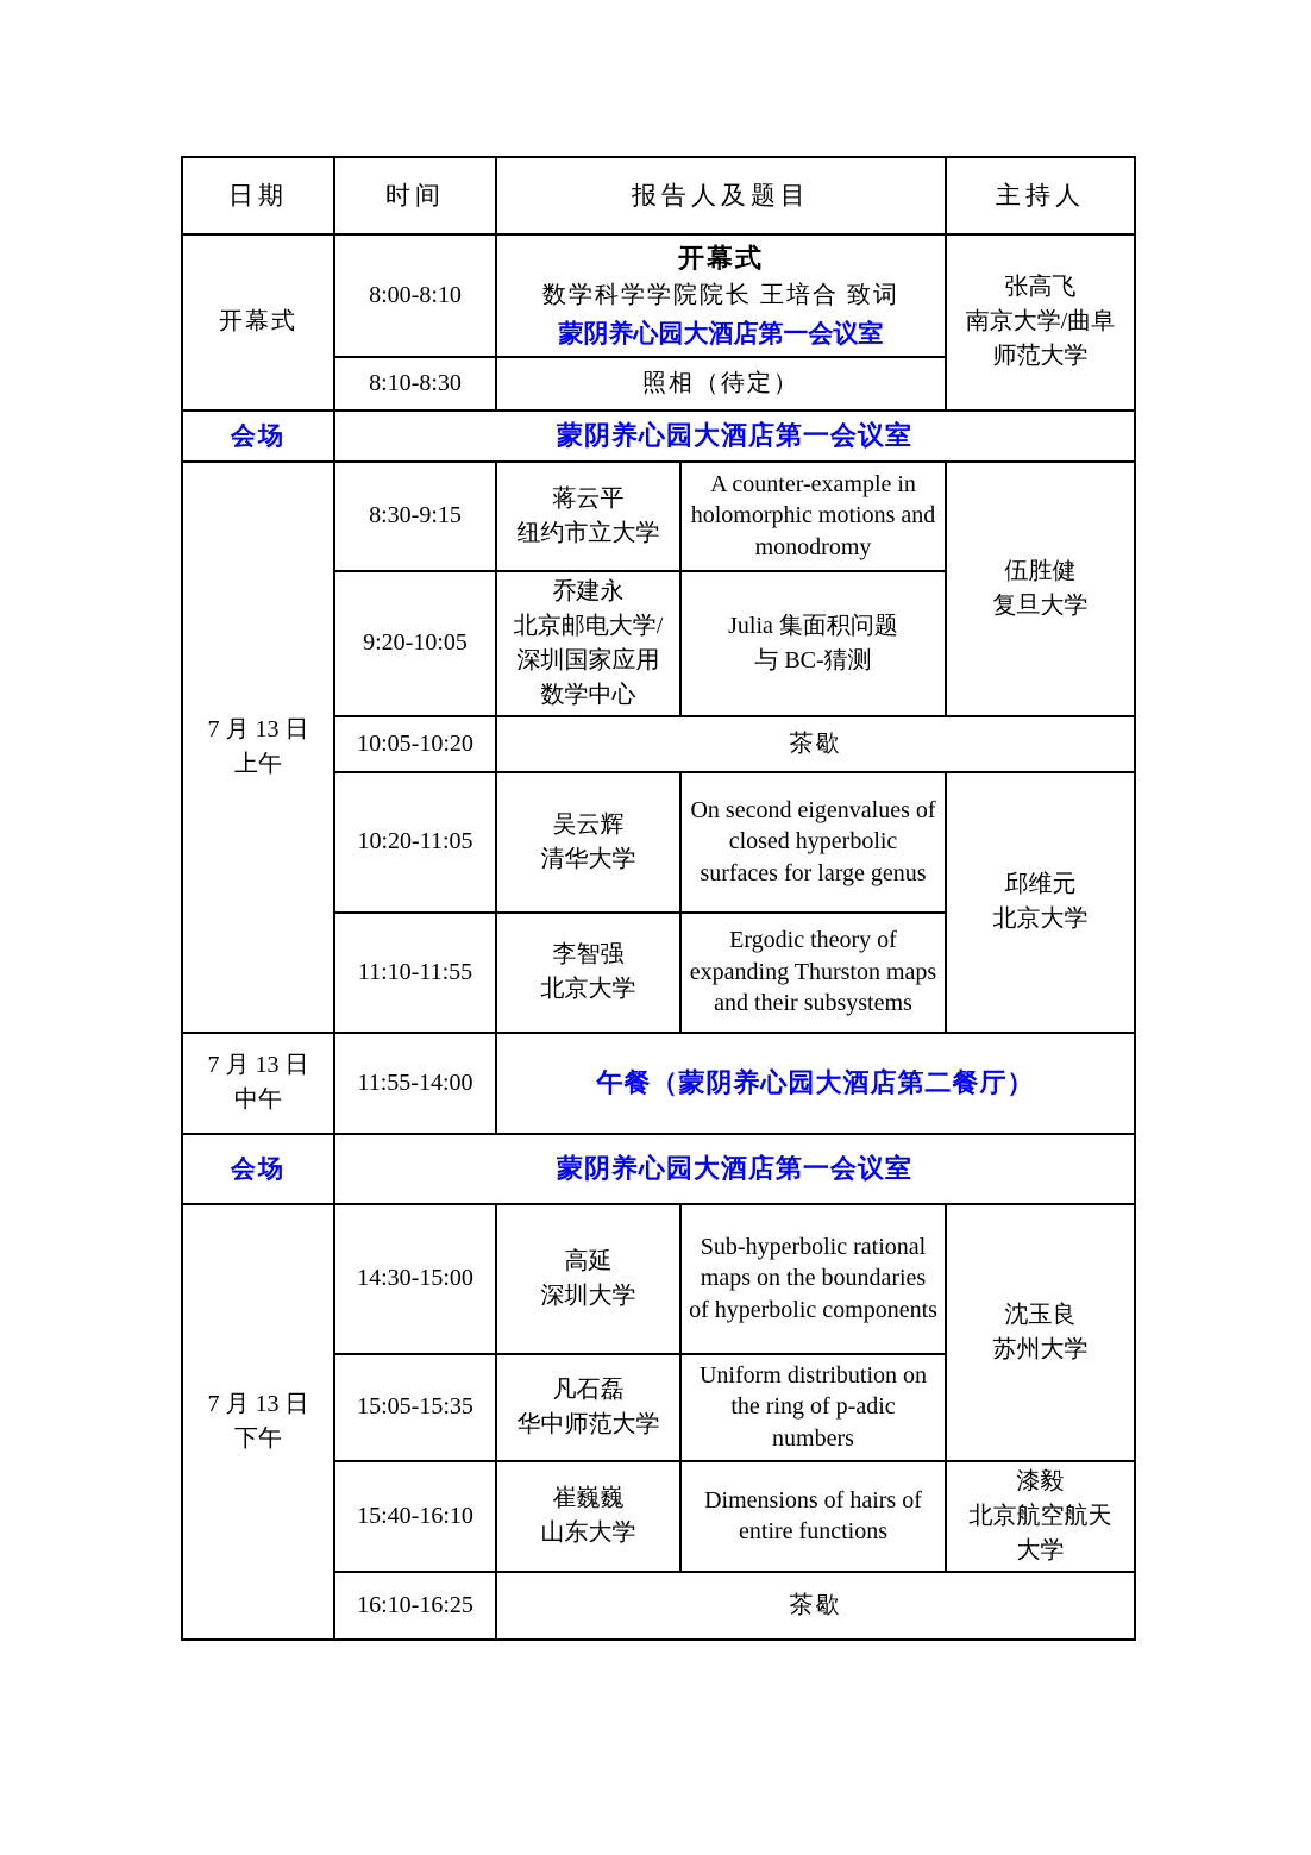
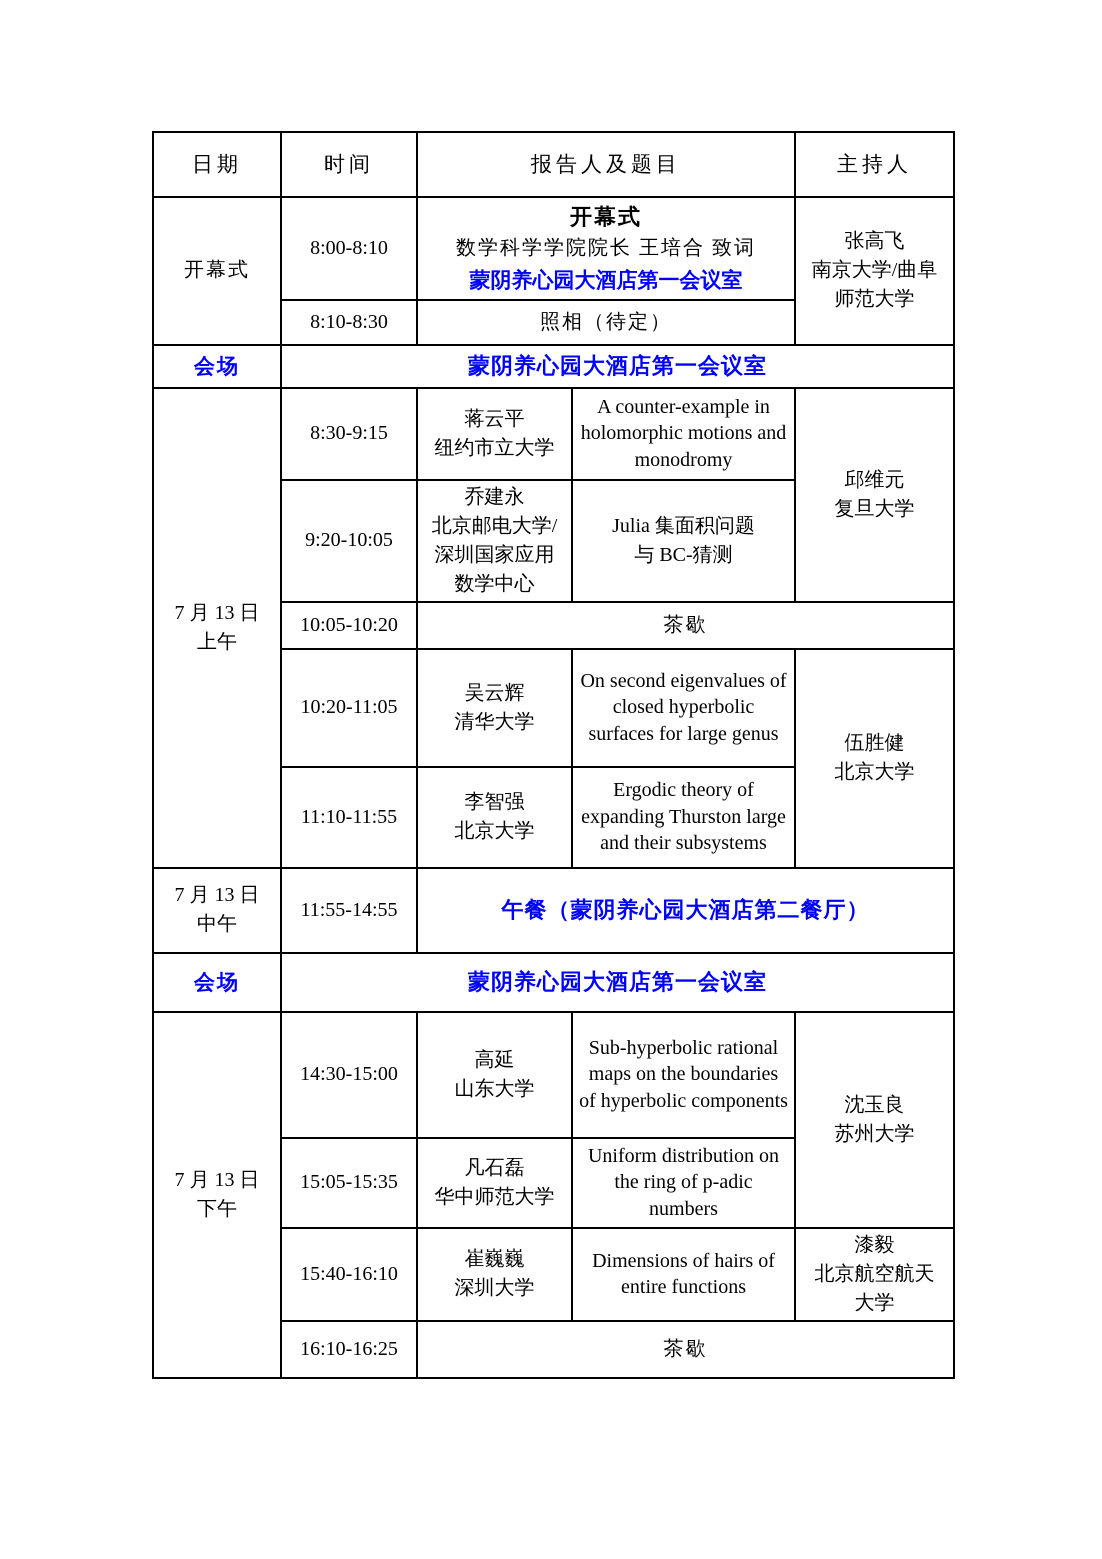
  日期	时间	报告人及题目	主持人
  开幕式	8:00-8:10	开幕式 数学科学学院院长 王培合 致词 蒙阴养心园大酒店第一会议室	张高飞 南京大学/曲阜 师范大学
  8:10-8:30	照相（待定）
  会场	蒙阴养心园大酒店第一会议室
- 7 月 13 日 上午	8:30-9:15	蒋云平 纽约市立大学	A counter-example in holomorphic motions and monodromy	伍胜健 复旦大学
+ 7 月 13 日 上午	8:30-9:15	蒋云平 纽约市立大学	A counter-example in holomorphic motions and monodromy	邱维元 复旦大学
  9:20-10:05	乔建永 北京邮电大学/ 深圳国家应用 数学中心	Julia 集面积问题 与 BC-猜测
  10:05-10:20	茶歇
- 10:20-11:05	吴云辉 清华大学	On second eigenvalues of closed hyperbolic surfaces for large genus	邱维元 北京大学
+ 10:20-11:05	吴云辉 清华大学	On second eigenvalues of closed hyperbolic surfaces for large genus	伍胜健 北京大学
- 11:10-11:55	李智强 北京大学	Ergodic theory of expanding Thurston maps and their subsystems
+ 11:10-11:55	李智强 北京大学	Ergodic theory of expanding Thurston large and their subsystems
- 7 月 13 日 中午	11:55-14:00	午餐（蒙阴养心园大酒店第二餐厅）
+ 7 月 13 日 中午	11:55-14:55	午餐（蒙阴养心园大酒店第二餐厅）
  会场	蒙阴养心园大酒店第一会议室
- 7 月 13 日 下午	14:30-15:00	高延 深圳大学	Sub-hyperbolic rational maps on the boundaries of hyperbolic components	沈玉良 苏州大学
+ 7 月 13 日 下午	14:30-15:00	高延 山东大学	Sub-hyperbolic rational maps on the boundaries of hyperbolic components	沈玉良 苏州大学
  15:05-15:35	凡石磊 华中师范大学	Uniform distribution on the ring of p-adic numbers
- 15:40-16:10	崔巍巍 山东大学	Dimensions of hairs of entire functions	漆毅 北京航空航天 大学
+ 15:40-16:10	崔巍巍 深圳大学	Dimensions of hairs of entire functions	漆毅 北京航空航天 大学
  16:10-16:25	茶歇
